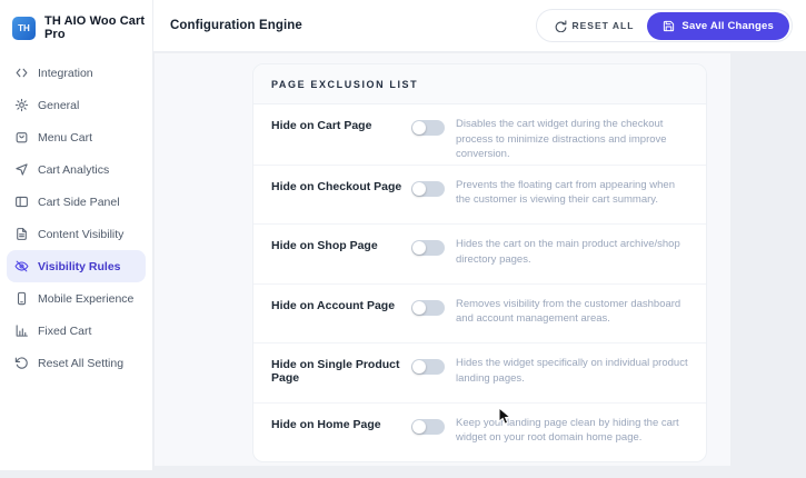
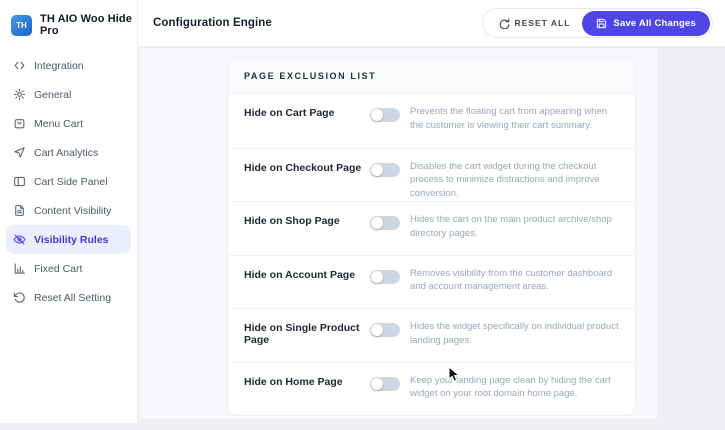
  Configuration Engine
  RESET ALL
  Save All Changes
  TH
- TH AIO Woo Cart Pro
+ TH AIO Woo Hide Pro
  Integration
  General
  Menu Cart
  Cart Analytics
  Cart Side Panel
  Content Visibility
  Visibility Rules
- Mobile Experience
  Fixed Cart
  Reset All Setting
  PAGE EXCLUSION LIST
  Hide on Cart Page
- Disables the cart widget during the checkout process to minimize distractions and improve conversion.
+ Prevents the floating cart from appearing when the customer is viewing their cart summary.
  Hide on Checkout Page
- Prevents the floating cart from appearing when the customer is viewing their cart summary.
+ Disables the cart widget during the checkout process to minimize distractions and improve conversion.
  Hide on Shop Page
  Hides the cart on the main product archive/shop directory pages.
  Hide on Account Page
  Removes visibility from the customer dashboard and account management areas.
  Hide on Single Product Page
  Hides the widget specifically on individual product landing pages.
  Hide on Home Page
  Keep youranding page clean by hiding the cart widget on your root domain home page.
